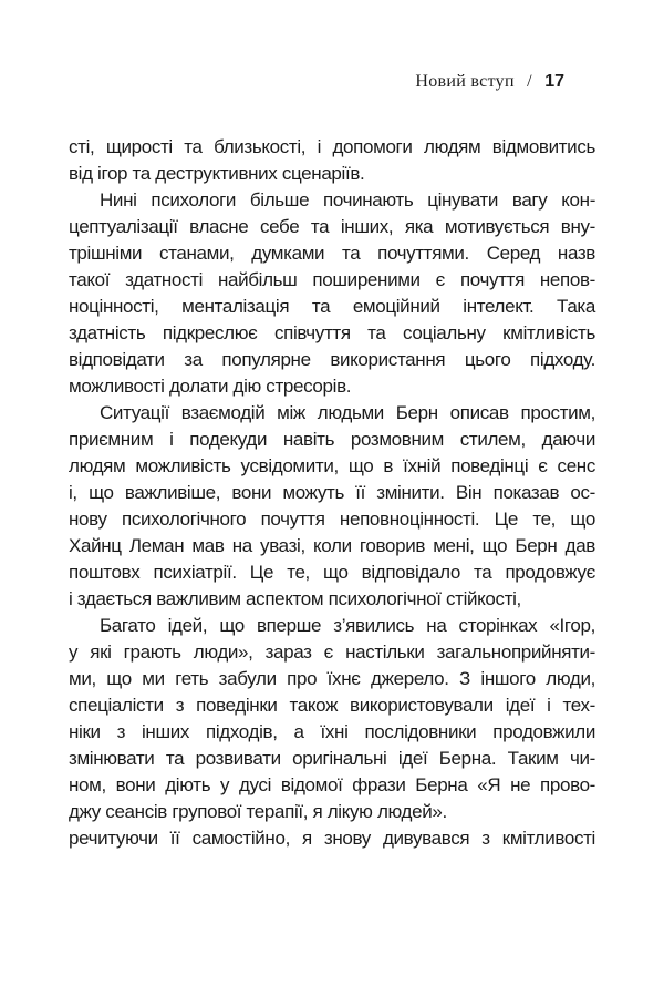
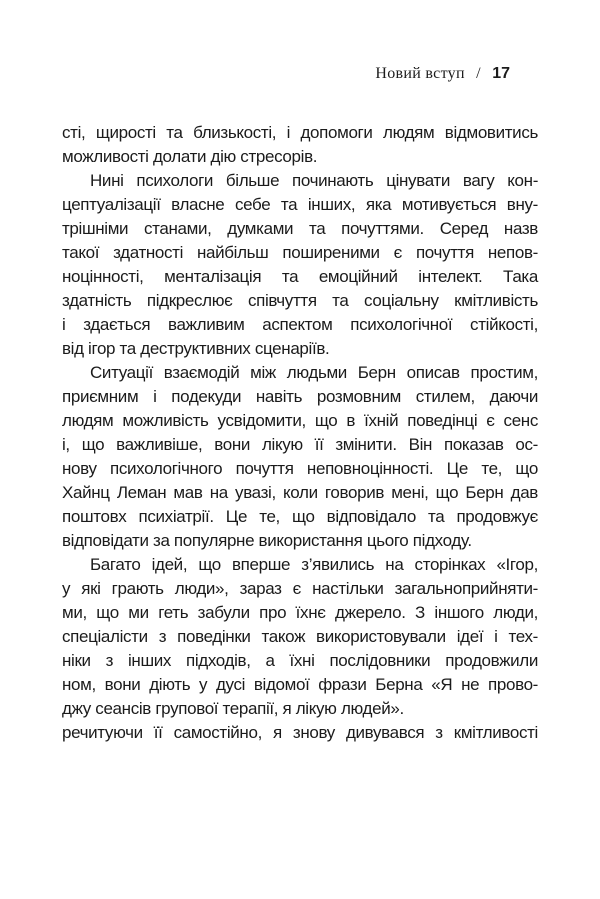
  Новий вступ / 17
  сті, щирості та близькості, і допомоги людям відмовитись
- від ігор та деструктивних сценаріїв.
+ можливості долати дію стресорів.
  Нині психологи більше починають цінувати вагу кон-
  цептуалізації власне себе та інших, яка мотивується вну-
  трішніми станами, думками та почуттями. Серед назв
  такої здатності найбільш поширеними є почуття непов-
  ноцінності, менталізація та емоційний інтелект. Така
  здатність підкреслює співчуття та соціальну кмітливість
- відповідати за популярне використання цього підходу.
+ і здається важливим аспектом психологічної стійкості,
- можливості долати дію стресорів.
+ від ігор та деструктивних сценаріїв.
  Ситуації взаємодій між людьми Берн описав простим,
  приємним і подекуди навіть розмовним стилем, даючи
  людям можливість усвідомити, що в їхній поведінці є сенс
- і, що важливіше, вони можуть її змінити. Він показав ос-
+ і, що важливіше, вони лікую її змінити. Він показав ос-
  нову психологічного почуття неповноцінності. Це те, що
  Хайнц Леман мав на увазі, коли говорив мені, що Берн дав
  поштовх психіатрії. Це те, що відповідало та продовжує
- і здається важливим аспектом психологічної стійкості,
+ відповідати за популярне використання цього підходу.
  Багато ідей, що вперше з’явились на сторінках «Ігор,
  у які грають люди», зараз є настільки загальноприйняти-
  ми, що ми геть забули про їхнє джерело. З іншого люди,
  спеціалісти з поведінки також використовували ідеї і тех-
  ніки з інших підходів, а їхні послідовники продовжили
- змінювати та розвивати оригінальні ідеї Берна. Таким чи-
  ном, вони діють у дусі відомої фрази Берна «Я не прово-
  джу сеансів групової терапії, я лікую людей».
  речитуючи її самостійно, я знову дивувався з кмітливості
